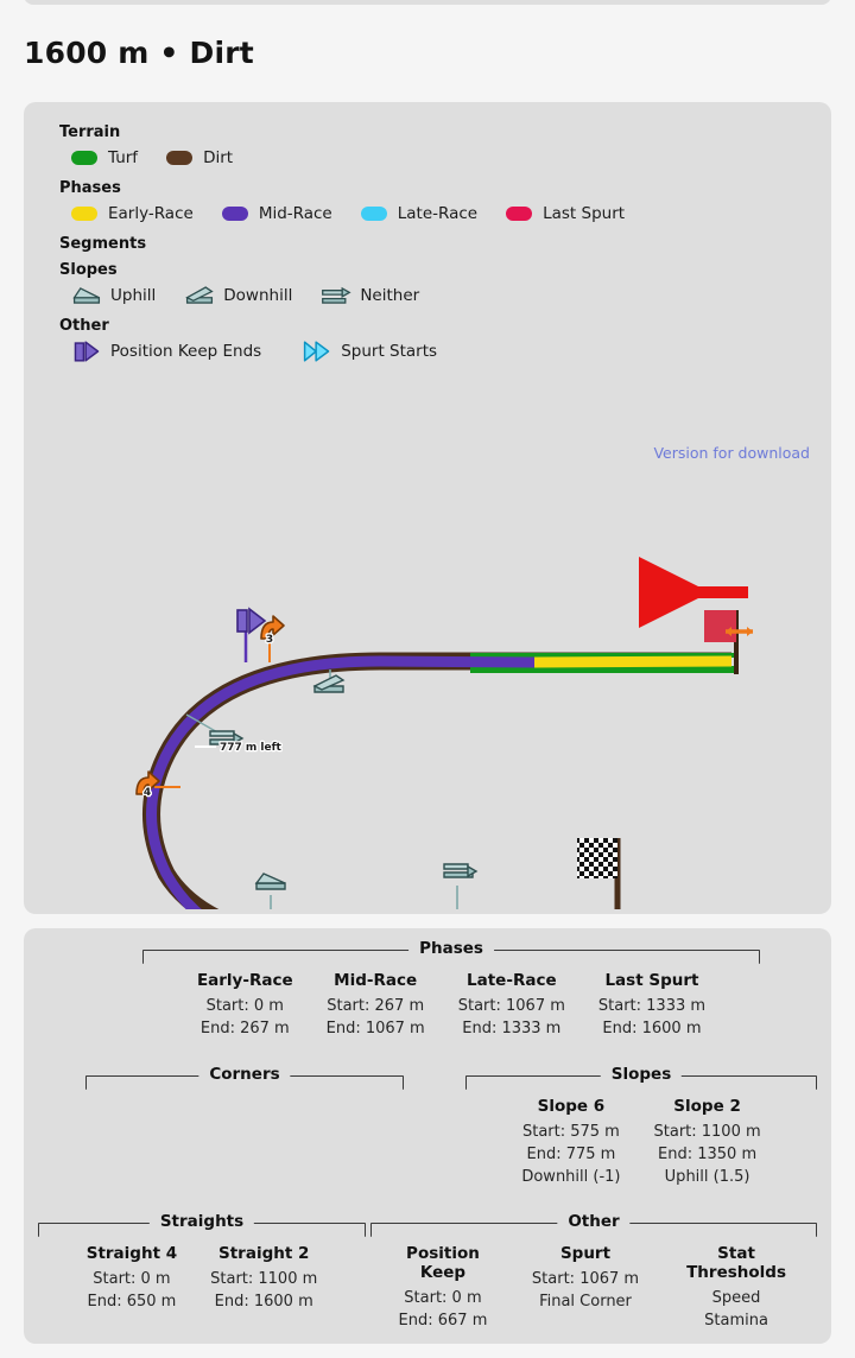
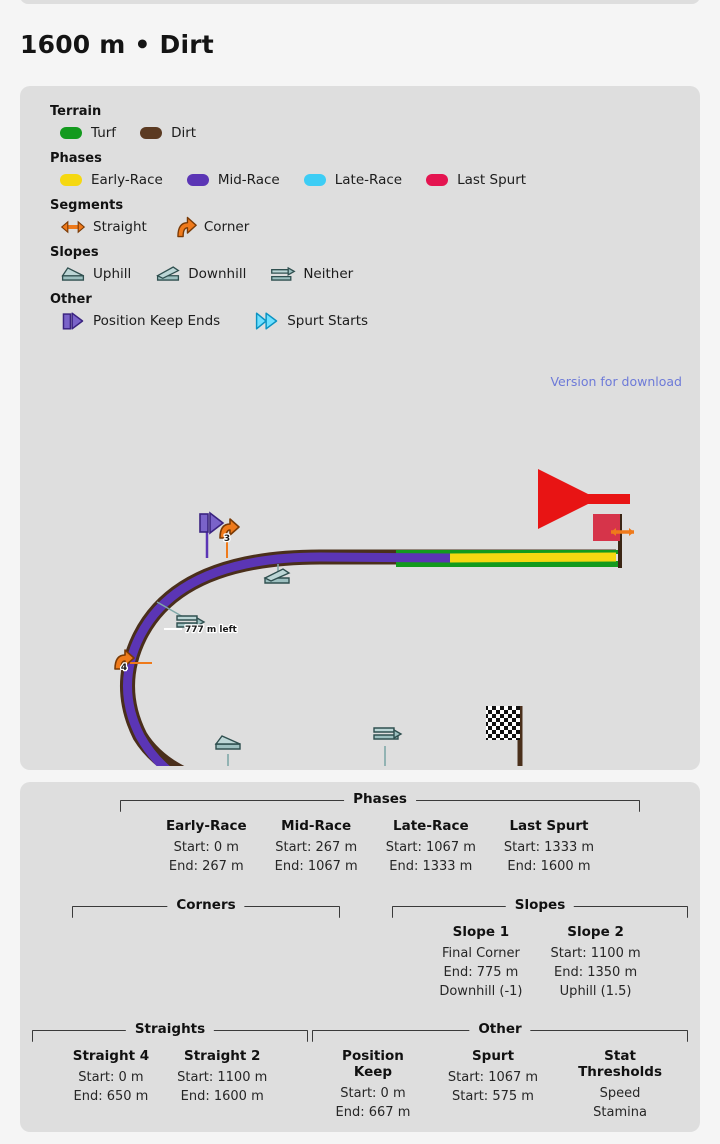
  1600 m • Dirt
  Terrain
  Turf
  Dirt
  Phases
  Early-Race
  Mid-Race
  Late-Race
  Last Spurt
  Segments
+ Straight
+ Corner
  Slopes
  Uphill
  Downhill
  Neither
  Other
  Position Keep Ends
  Spurt Starts
  Version for download
  3
  4
  777 m left
  Phases
  Early-Race
  Start: 0 m
  End: 267 m
  Mid-Race
  Start: 267 m
  End: 1067 m
  Late-Race
  Start: 1067 m
  End: 1333 m
  Last Spurt
  Start: 1333 m
  End: 1600 m
  Corners
  Slopes
- Slope 6
+ Slope 1
- Start: 575 m
+ Final Corner
  End: 775 m
  Downhill (-1)
  Slope 2
  Start: 1100 m
  End: 1350 m
  Uphill (1.5)
  Straights
  Straight 4
  Start: 0 m
  End: 650 m
  Straight 2
  Start: 1100 m
  End: 1600 m
  Other
  Position Keep
  Start: 0 m
  End: 667 m
  Spurt
  Start: 1067 m
- Final Corner
+ Start: 575 m
  Stat Thresholds
  Speed
  Stamina
